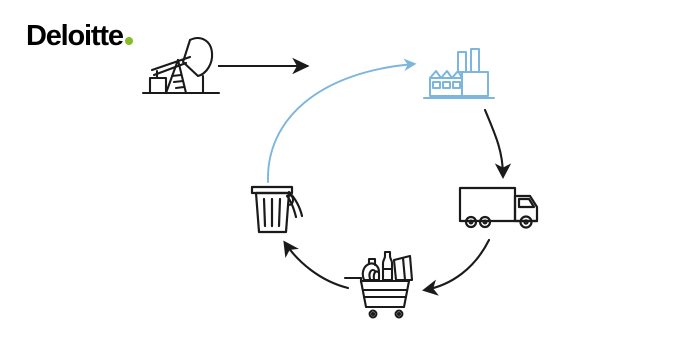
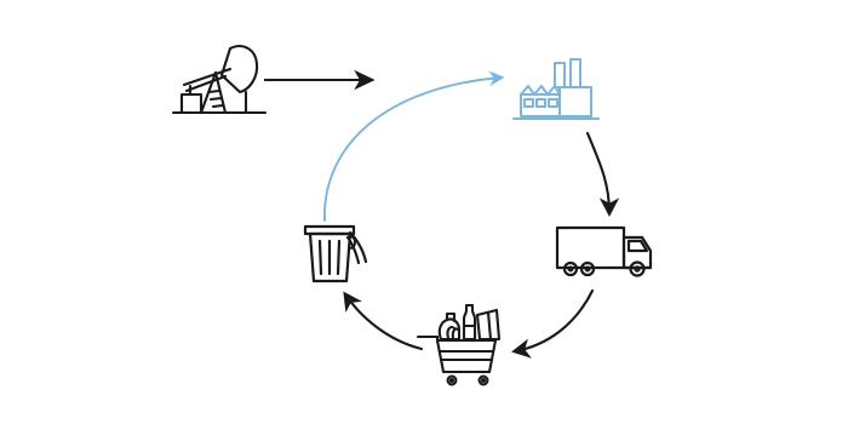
- Deloitte
